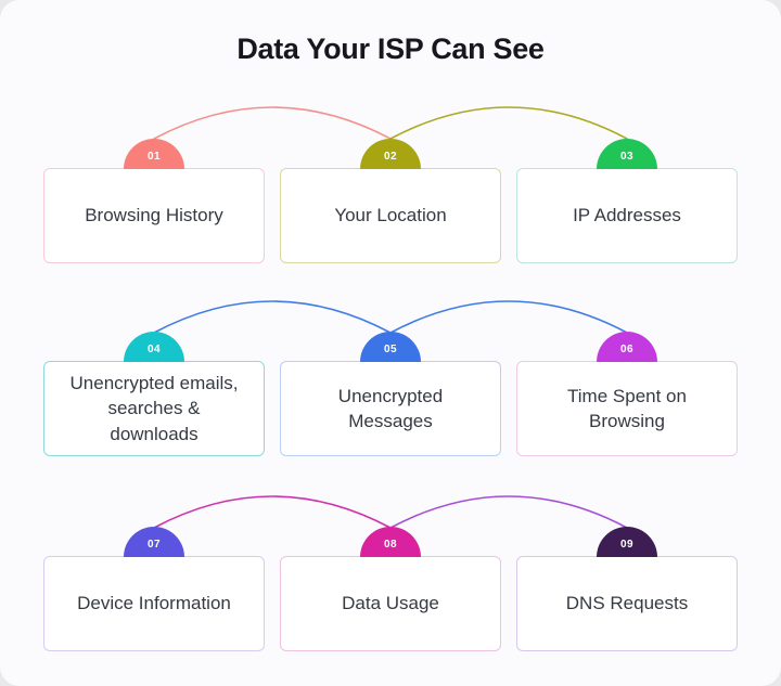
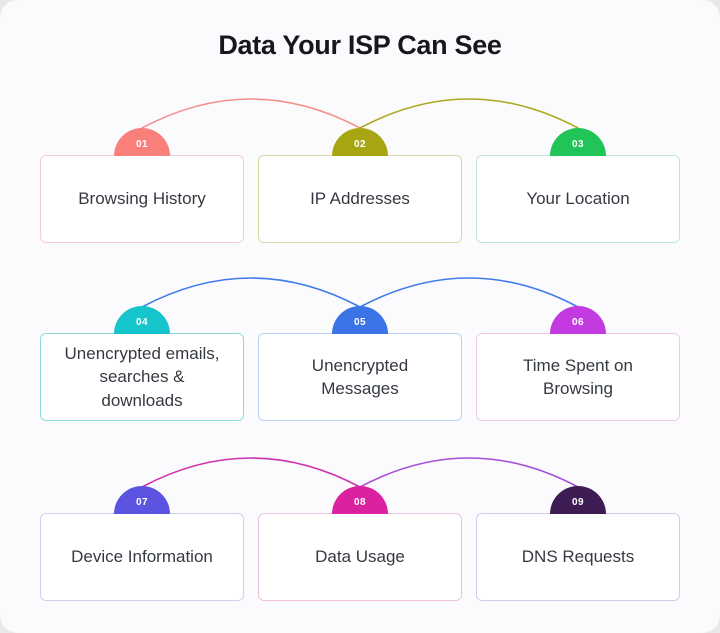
  Data Your ISP Can See
  01
  Browsing History
  02
- Your Location
+ IP Addresses
  03
- IP Addresses
+ Your Location
  04
  Unencrypted emails, searches & downloads
  05
  Unencrypted Messages
  06
  Time Spent on Browsing
  07
  Device Information
  08
  Data Usage
  09
  DNS Requests
